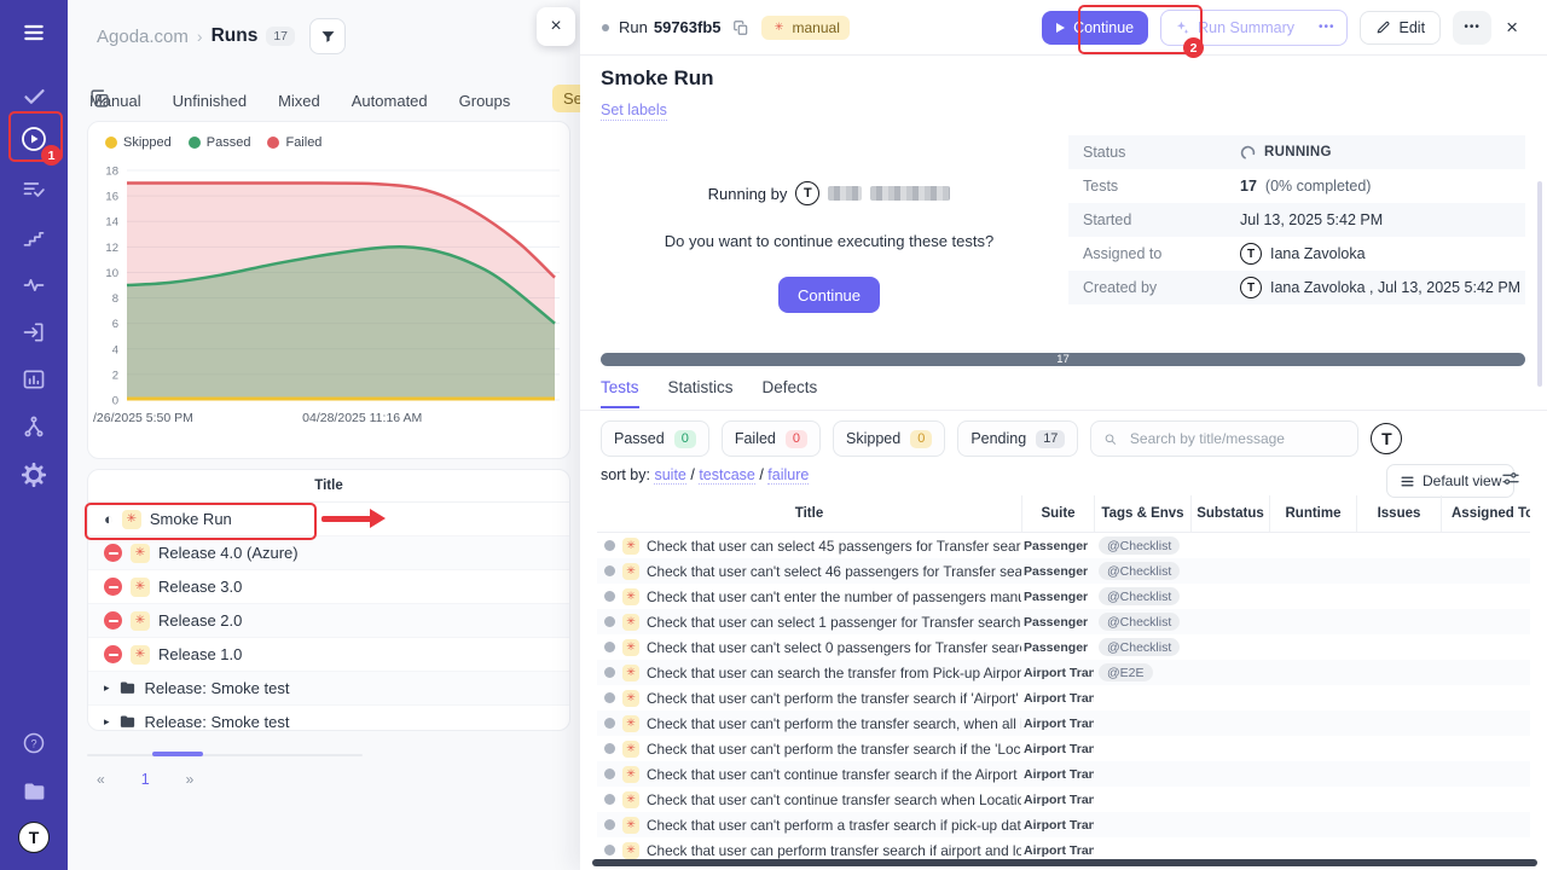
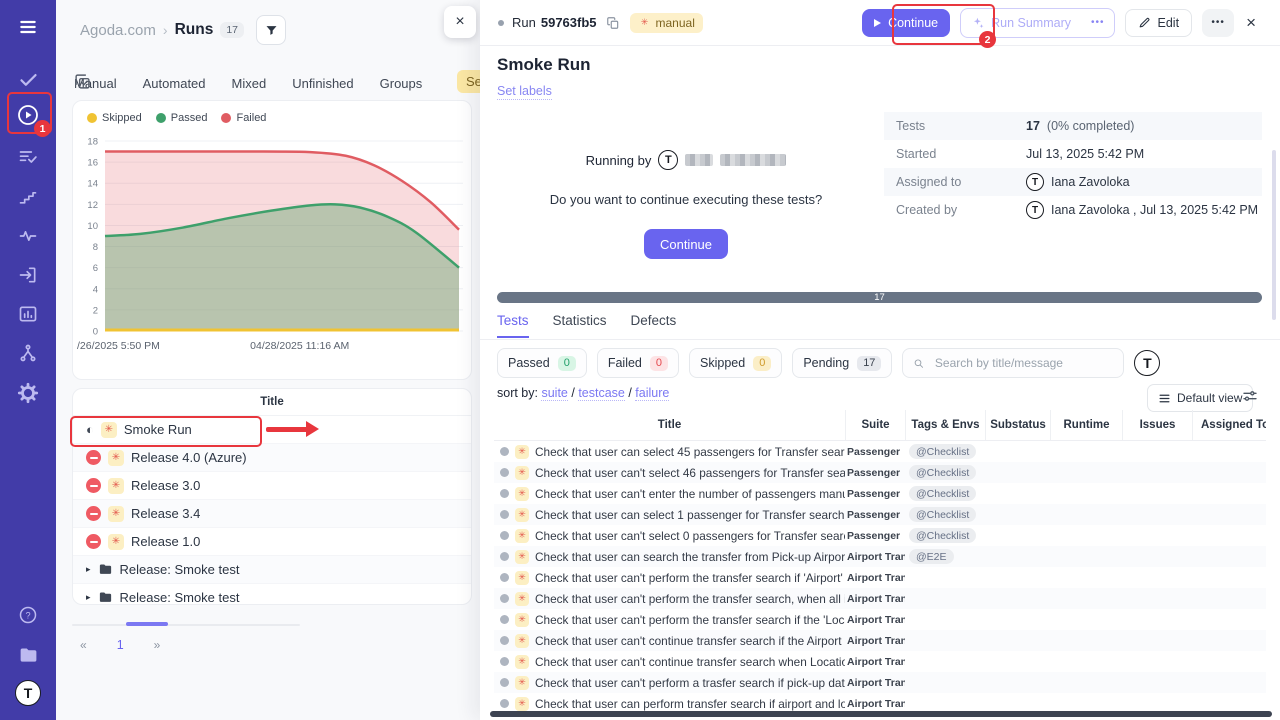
  ?
  T
  1
  Agoda.com
  ›
  Runs
  17
  ×
- Unfinished
+ Automated
  Mixed
- Automated
+ Unfinished
  Groups
  Se
  Skipped
  Passed
  Failed
  0
  2
  4
  6
  8
  10
  12
  14
  16
  18
  /26/2025 5:50 PM
  04/28/2025 11:16 AM
  Title
  ◐
  ✳
  Smoke Run
  ✳
  Release 4.0 (Azure)
  ✳
  Release 3.0
  ✳
- Release 2.0
+ Release 3.4
  ✳
  Release 1.0
  ▸
  Release: Smoke test
  ▸
  Release: Smoke test
  «
  1
  »
  Run
  59763fb5
  ✳
  manual
  Continue
  Run Summary
  •••
  Edit
  •••
  ×
  2
  Smoke Run
  Set labels
  Running by
  T
  Do you want to continue executing these tests?
  Continue
- Status
- RUNNING
  Tests
  17
  (0% completed)
  Started
  Jul 13, 2025 5:42 PM
  Assigned to
  T
  Iana Zavoloka
  Created by
  T
  Iana Zavoloka , Jul 13, 2025 5:42 PM
  17
  Tests
  Statistics
  Defects
  Passed
  0
  Failed
  0
  Skipped
  0
  Pending
  17
  Search by title/message
  T
  sort by: suite / testcase / failure
  Default view
  Title
  Suite
  Tags & Envs
  Substatus
  Runtime
  Issues
  Assigned To
  ✳
  Check that user can select 45 passengers for Transfer sear
  Passenger
  @Checklist
  ✳
  Check that user can't select 46 passengers for Transfer sea
  Passenger
  @Checklist
  ✳
  Check that user can't enter the number of passengers man
  Passenger
  @Checklist
  ✳
  Check that user can select 1 passenger for Transfer search
  Passenger
  @Checklist
  ✳
  Check that user can't select 0 passengers for Transfer sear
  Passenger
  @Checklist
  ✳
  Check that user can search the transfer from Pick-up Airpor
  Airport Tran
  @E2E
  ✳
  Check that user can't perform the transfer search if 'Airport'
  Airport Tran
  ✳
  Check that user can't perform the transfer search, when all
  Airport Tran
  ✳
  Check that user can't perform the transfer search if the 'Loc
  Airport Tran
  ✳
  Check that user can't continue transfer search if the Airport
  Airport Tran
  ✳
  Check that user can't continue transfer search when Locatio
  Airport Tran
  ✳
  Check that user can't perform a trasfer search if pick-up dat
  Airport Tran
  ✳
  Check that user can perform transfer search if airport and lo
  Airport Tran
